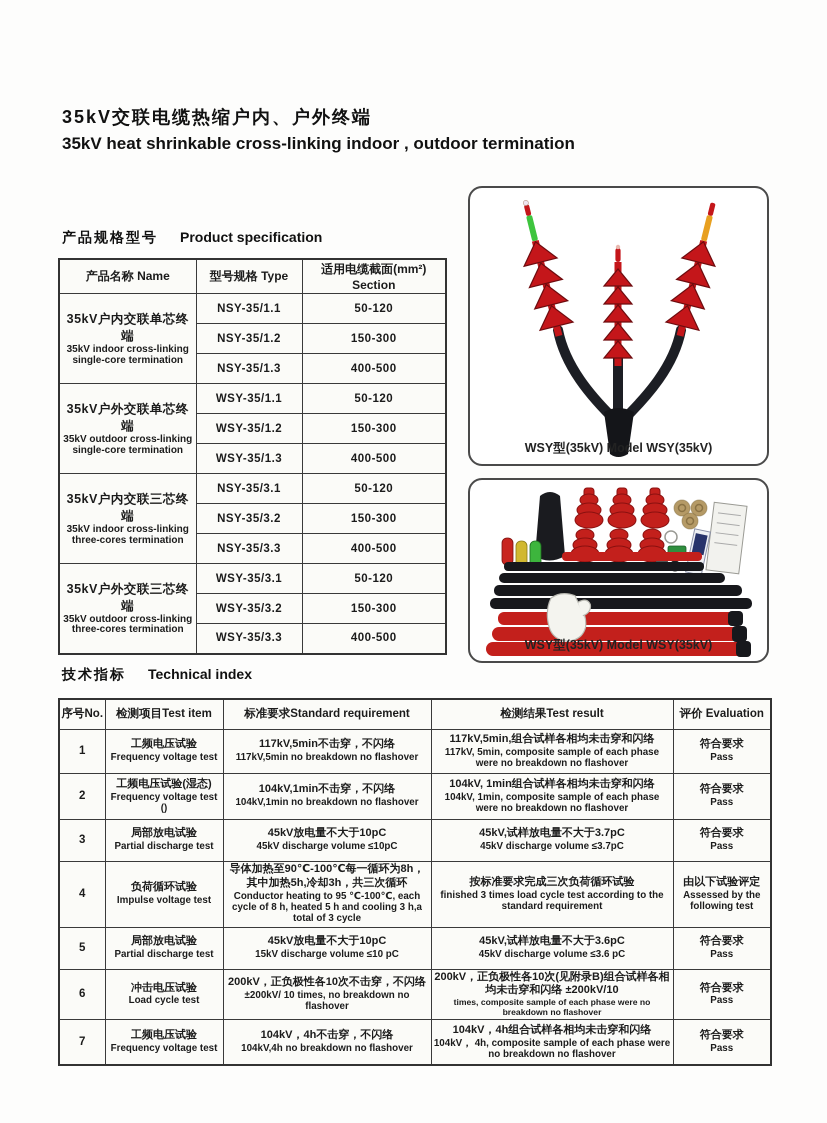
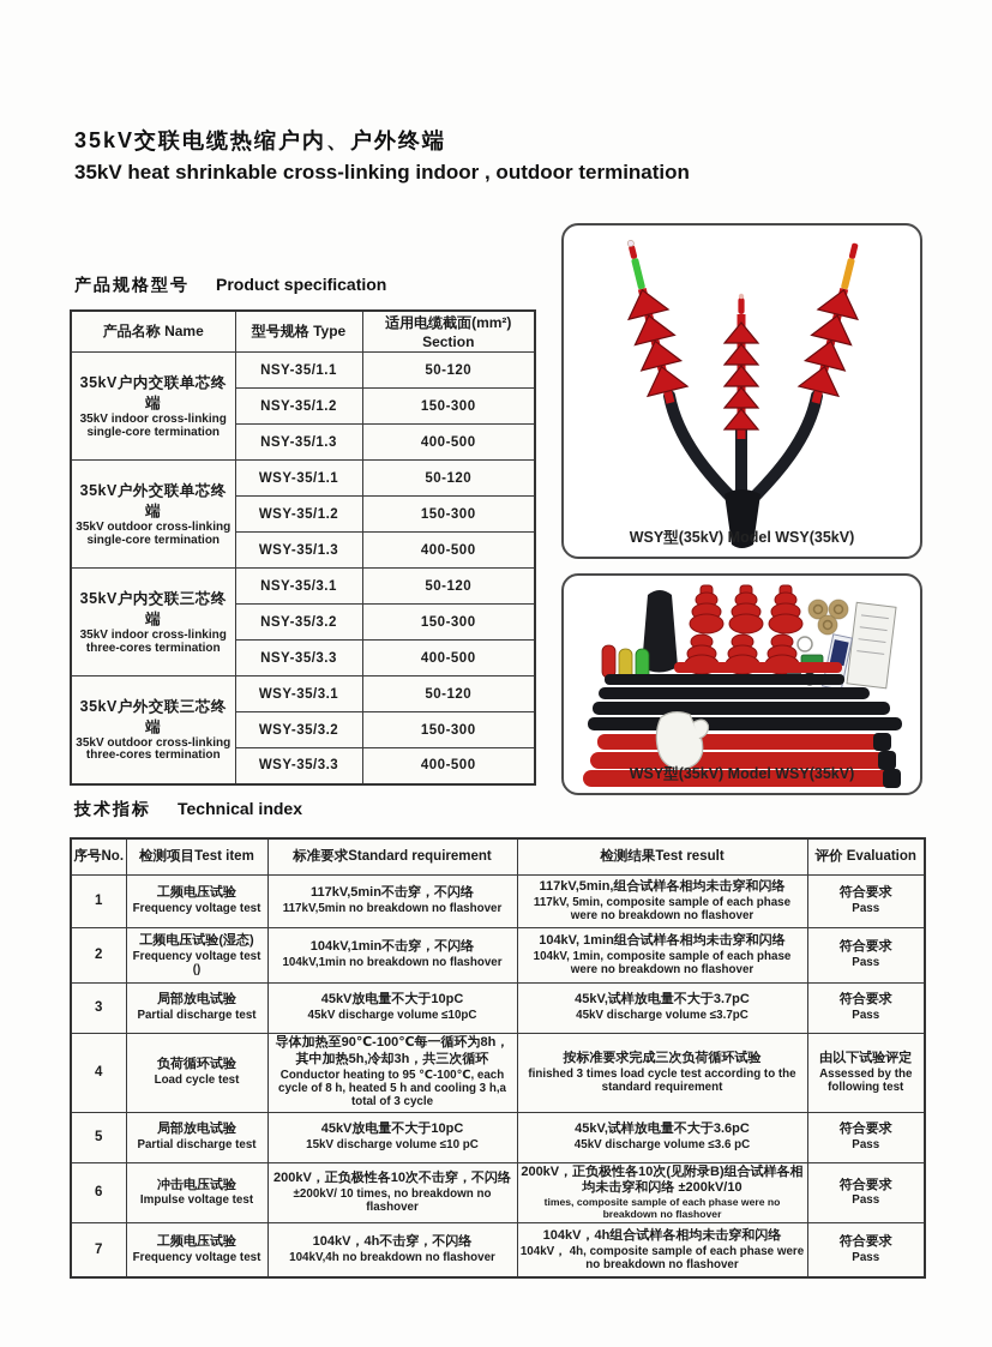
  35kV交联电缆热缩户内、户外终端
  35kV heat shrinkable cross-linking indoor , outdoor termination
  产品规格型号 Product specification
  产品名称 Name	型号规格 Type	适用电缆截面(mm²) Section
  35kV户内交联单芯终端 35kV indoor cross-linking single-core termination	NSY-35/1.1	50-120
  NSY-35/1.2	150-300
  NSY-35/1.3	400-500
  35kV户外交联单芯终端 35kV outdoor cross-linking single-core termination	WSY-35/1.1	50-120
  WSY-35/1.2	150-300
  WSY-35/1.3	400-500
  35kV户内交联三芯终端 35kV indoor cross-linking three-cores termination	NSY-35/3.1	50-120
  NSY-35/3.2	150-300
  NSY-35/3.3	400-500
  35kV户外交联三芯终端 35kV outdoor cross-linking three-cores termination	WSY-35/3.1	50-120
  WSY-35/3.2	150-300
  WSY-35/3.3	400-500
  WSY型(35kV) Model WSY(35kV)
  WSY型(35kV) Model WSY(35kV)
  技术指标 Technical index
  序号No.	检测项目Test item	标准要求Standard requirement	检测结果Test result	评价 Evaluation
  1	工频电压试验Frequency voltage test	117kV,5min不击穿，不闪络117kV,5min no breakdown no flashover	117kV,5min,组合试样各相均未击穿和闪络117kV, 5min, composite sample of each phase were no breakdown no flashover	符合要求Pass
  2	工频电压试验(湿态)Frequency voltage test ()	104kV,1min不击穿，不闪络104kV,1min no breakdown no flashover	104kV, 1min组合试样各相均未击穿和闪络104kV, 1min, composite sample of each phase were no breakdown no flashover	符合要求Pass
  3	局部放电试验Partial discharge test	45kV放电量不大于10pC45kV discharge volume ≤10pC	45kV,试样放电量不大于3.7pC45kV discharge volume ≤3.7pC	符合要求Pass
- 4	负荷循环试验Impulse voltage test	导体加热至90℃-100℃每一循环为8h，其中加热5h,冷却3h，共三次循环Conductor heating to 95 ℃-100℃, each cycle of 8 h, heated 5 h and cooling 3 h,a total of 3 cycle	按标准要求完成三次负荷循环试验finished 3 times load cycle test according to the standard requirement	由以下试验评定Assessed by the following test
+ 4	负荷循环试验Load cycle test	导体加热至90℃-100℃每一循环为8h，其中加热5h,冷却3h，共三次循环Conductor heating to 95 ℃-100℃, each cycle of 8 h, heated 5 h and cooling 3 h,a total of 3 cycle	按标准要求完成三次负荷循环试验finished 3 times load cycle test according to the standard requirement	由以下试验评定Assessed by the following test
  5	局部放电试验Partial discharge test	45kV放电量不大于10pC15kV discharge volume ≤10 pC	45kV,试样放电量不大于3.6pC45kV discharge volume ≤3.6 pC	符合要求Pass
- 6	冲击电压试验Load cycle test	200kV，正负极性各10次不击穿，不闪络±200kV/ 10 times, no breakdown no flashover	200kV，正负极性各10次(见附录B)组合试样各相均未击穿和闪络 ±200kV/10times, composite sample of each phase were no breakdown no flashover	符合要求Pass
+ 6	冲击电压试验Impulse voltage test	200kV，正负极性各10次不击穿，不闪络±200kV/ 10 times, no breakdown no flashover	200kV，正负极性各10次(见附录B)组合试样各相均未击穿和闪络 ±200kV/10times, composite sample of each phase were no breakdown no flashover	符合要求Pass
  7	工频电压试验Frequency voltage test	104kV，4h不击穿，不闪络104kV,4h no breakdown no flashover	104kV，4h组合试样各相均未击穿和闪络104kV， 4h, composite sample of each phase were no breakdown no flashover	符合要求Pass
